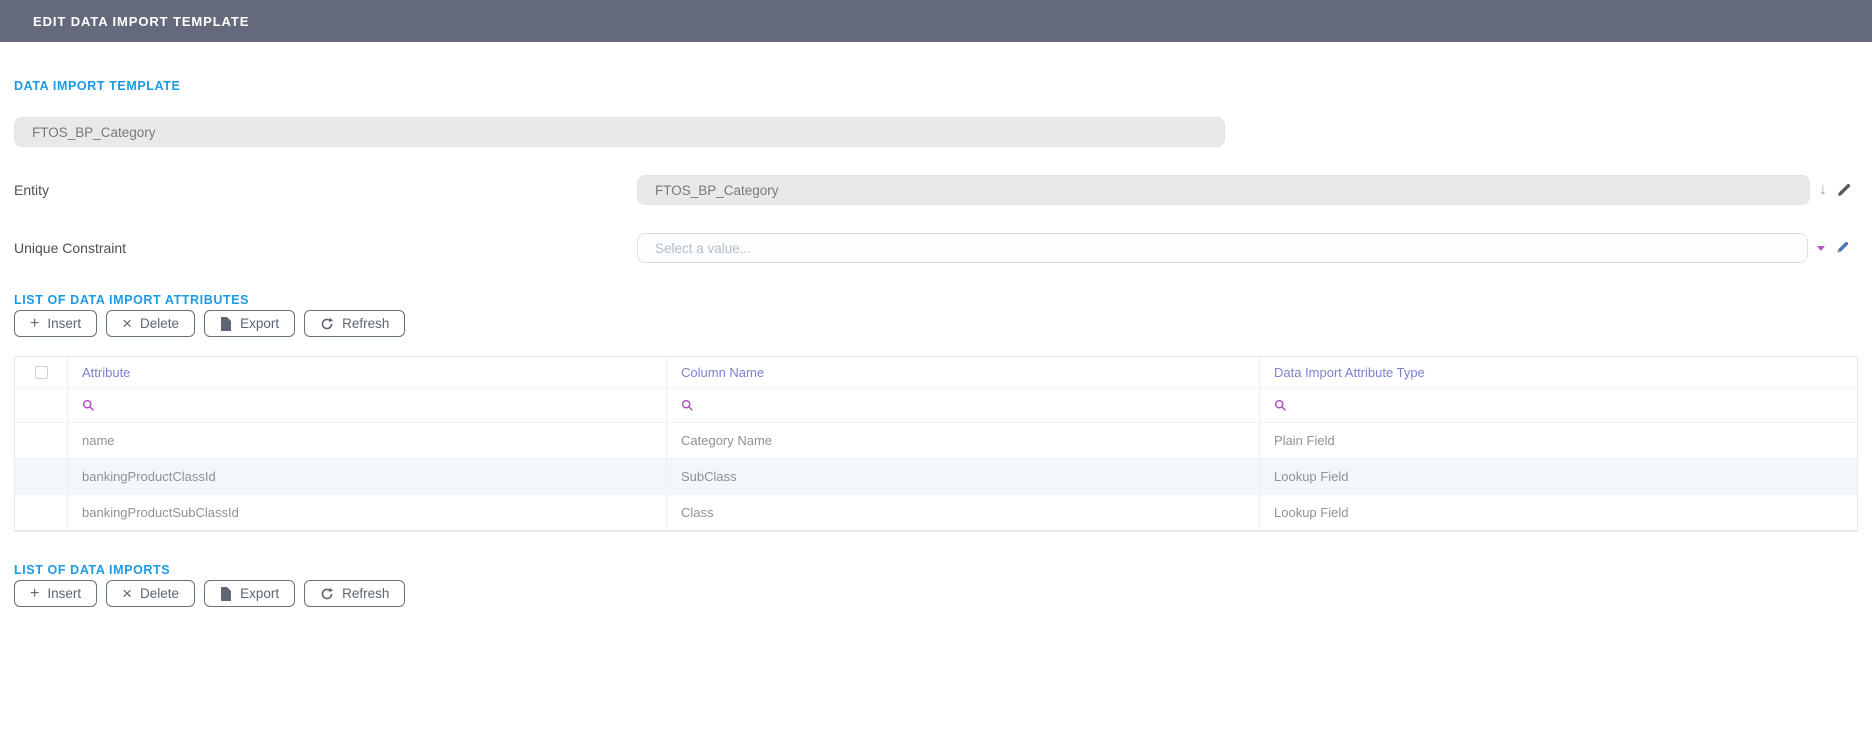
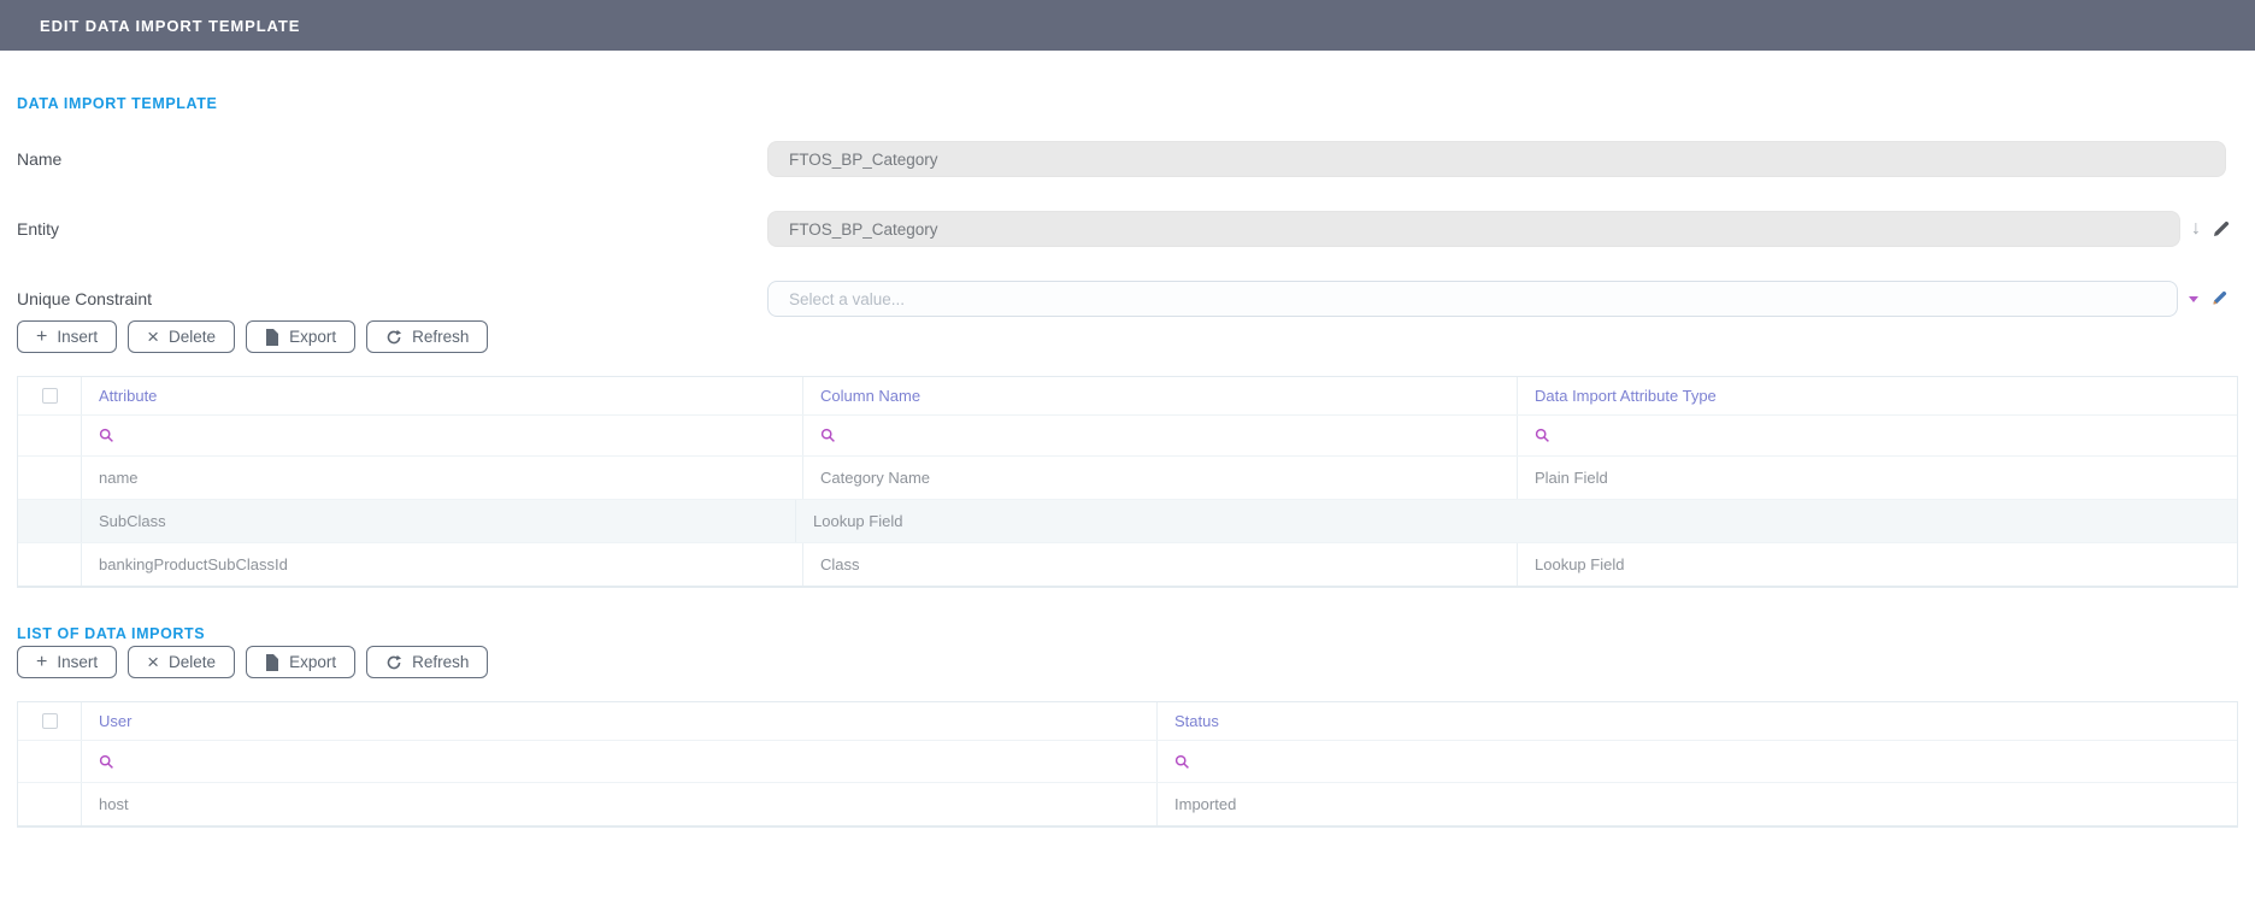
  EDIT DATA IMPORT TEMPLATE
  DATA IMPORT TEMPLATE
+ Name
  FTOS_BP_Category
  Entity
  FTOS_BP_Category
  ↓
  Unique Constraint
  Select a value...
- LIST OF DATA IMPORT ATTRIBUTES
  +
  Insert
  ×
  Delete
  Export
  Refresh
  Attribute
  Column Name
  Data Import Attribute Type
  name
  Category Name
  Plain Field
- bankingProductClassId
  SubClass
  Lookup Field
  bankingProductSubClassId
  Class
  Lookup Field
  LIST OF DATA IMPORTS
  +
  Insert
  ×
  Delete
  Export
  Refresh
+ User
+ Status
+ host
+ Imported
